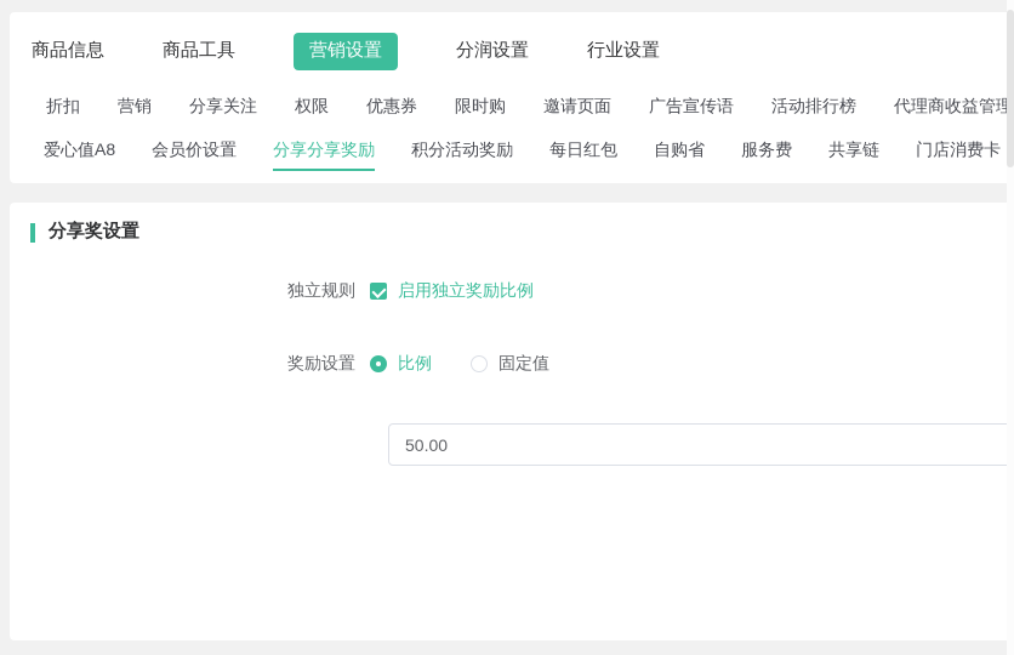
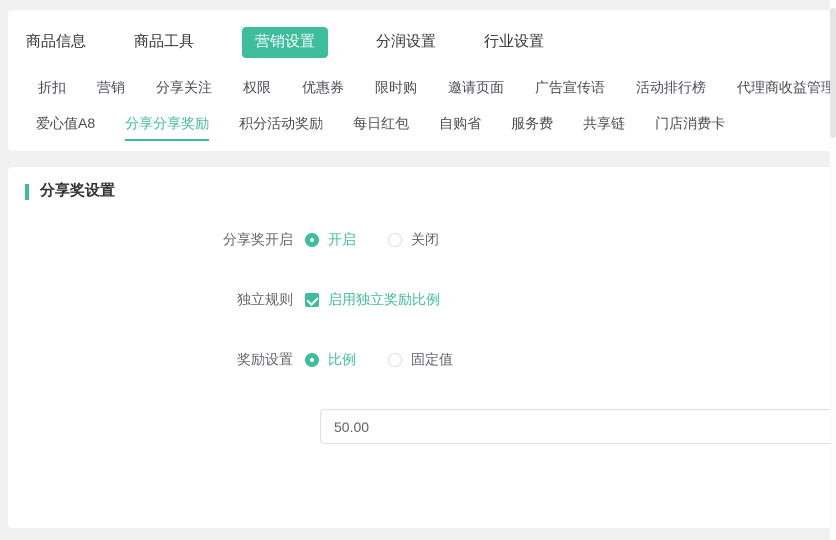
  商品信息
  商品工具
  营销设置
  分润设置
  行业设置
  折扣
  营销
  分享关注
  权限
  优惠券
  限时购
  邀请页面
  广告宣传语
  活动排行榜
  代理商收益管理
  爱心值A8
- 会员价设置
  分享分享奖励
  积分活动奖励
  每日红包
  自购省
  服务费
  共享链
  门店消费卡
  分享奖设置
+ 分享奖开启
+ 开启
+ 关闭
  独立规则
  启用独立奖励比例
  奖励设置
  比例
  固定值
  50.00
